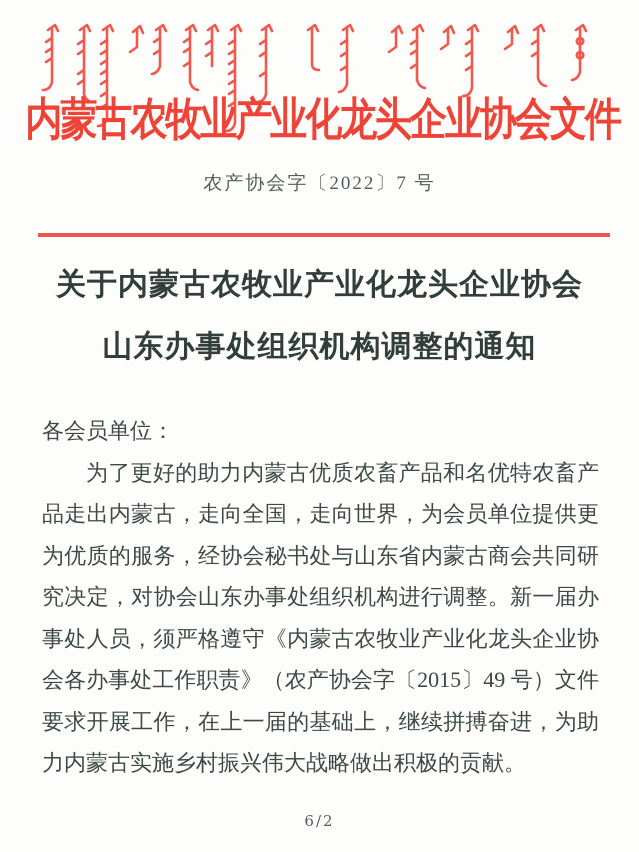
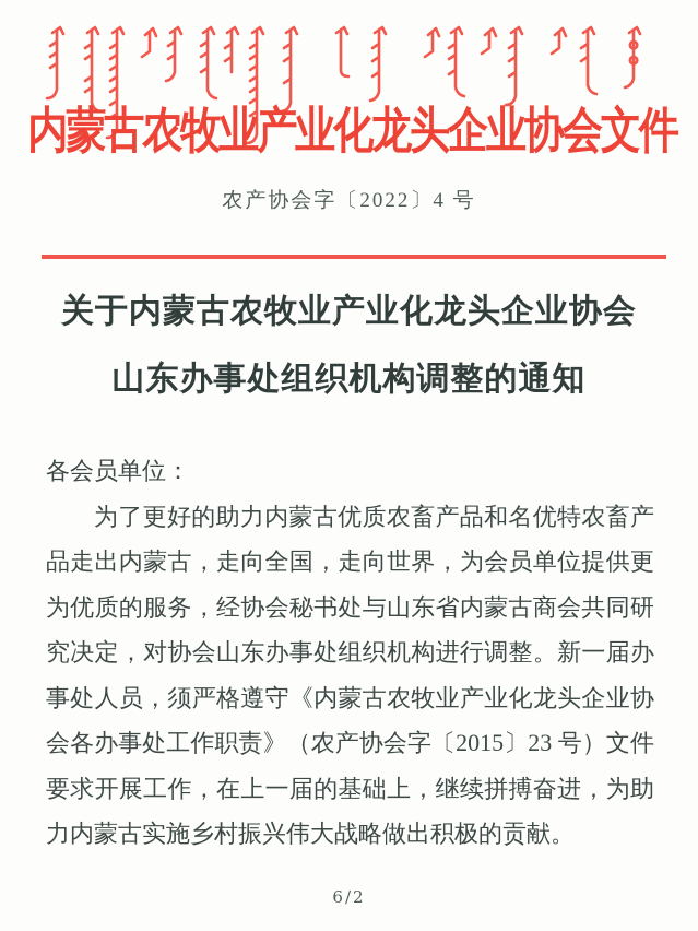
  内蒙古农牧业产业化龙头企业协会文件
- 农产协会字〔2022〕7 号
+ 农产协会字〔2022〕4 号
  关于内蒙古农牧业产业化龙头企业协会
  山东办事处组织机构调整的通知
  各会员单位：
- 为了更好的助力内蒙古优质农畜产品和名优特农畜产品走出内蒙古，走向全国，走向世界，为会员单位提供更为优质的服务，经协会秘书处与山东省内蒙古商会共同研究决定，对协会山东办事处组织机构进行调整。新一届办事处人员，须严格遵守《内蒙古农牧业产业化龙头企业协会各办事处工作职责》（农产协会字〔2015〕49 号）文件要求开展工作，在上一届的基础上，继续拼搏奋进，为助力内蒙古实施乡村振兴伟大战略做出积极的贡献。
+ 为了更好的助力内蒙古优质农畜产品和名优特农畜产品走出内蒙古，走向全国，走向世界，为会员单位提供更为优质的服务，经协会秘书处与山东省内蒙古商会共同研究决定，对协会山东办事处组织机构进行调整。新一届办事处人员，须严格遵守《内蒙古农牧业产业化龙头企业协会各办事处工作职责》（农产协会字〔2015〕23 号）文件要求开展工作，在上一届的基础上，继续拼搏奋进，为助力内蒙古实施乡村振兴伟大战略做出积极的贡献。
  6/2
